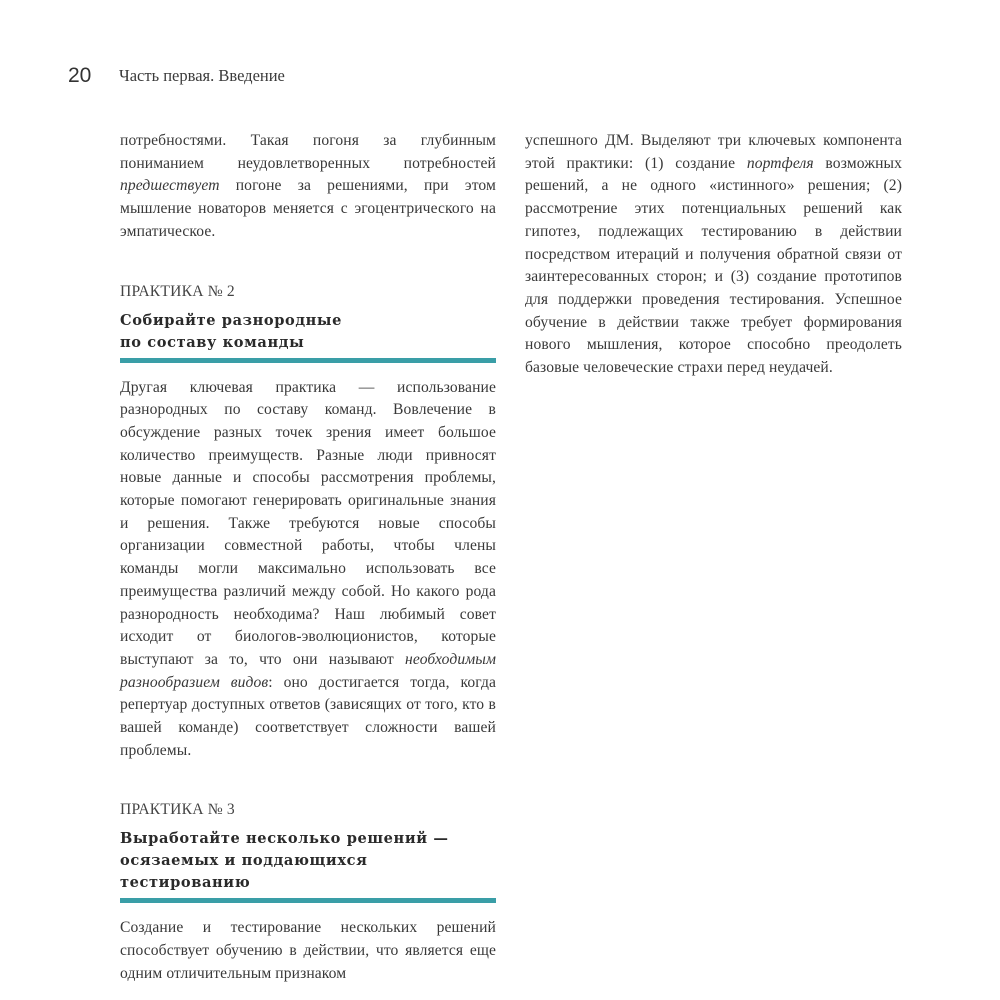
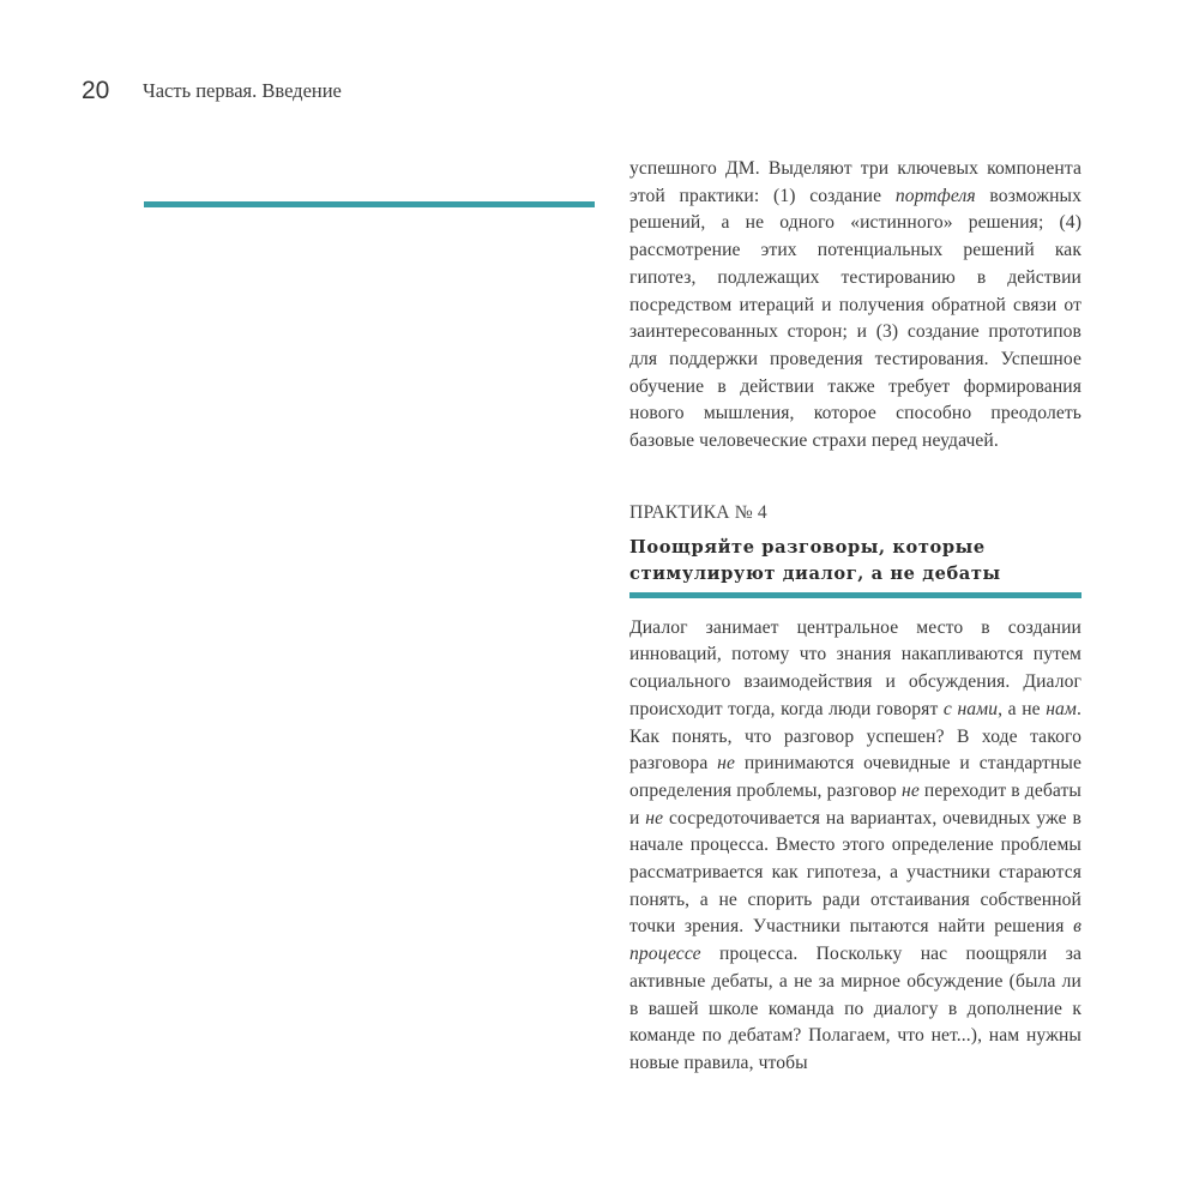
  20
  Часть первая. Введение
- потребностями. Такая погоня за глубинным пониманием неудовлетворенных потребностей предшествует погоне за решениями, при этом мышление новаторов меняется с эгоцентрического на эмпатическое.
- ПРАКТИКА № 2
- Собирайте разнородные
- по составу команды
- Другая ключевая практика — использование разнородных по составу команд. Вовлечение в обсуждение разных точек зрения имеет большое количество преимуществ. Разные люди привносят новые данные и способы рассмотрения проблемы, которые помогают генерировать оригинальные знания и решения. Также требуются новые способы организации совместной работы, чтобы члены команды могли максимально использовать все преимущества различий между собой. Но какого рода разнородность необходима? Наш любимый совет исходит от биологов-эволюционистов, которые выступают за то, что они называют необходимым разнообразием видов: оно достигается тогда, когда репертуар доступных ответов (зависящих от того, кто в вашей команде) соответствует сложности вашей проблемы.
- ПРАКТИКА № 3
- Выработайте несколько решений —
- осязаемых и поддающихся тестированию
- Создание и тестирование нескольких решений способствует обучению в действии, что является еще одним отличительным признаком
- успешного ДМ. Выделяют три ключевых компонента этой практики: (1) создание портфеля возможных решений, а не одного «истинного» решения; (2) рассмотрение этих потенциальных решений как гипотез, подлежащих тестированию в действии посредством итераций и получения обратной связи от заинтересованных сторон; и (3) создание прототипов для поддержки проведения тестирования. Успешное обучение в действии также требует формирования нового мышления, которое способно преодолеть базовые человеческие страхи перед неудачей.
+ успешного ДМ. Выделяют три ключевых компонента этой практики: (1) создание портфеля возможных решений, а не одного «истинного» решения; (4) рассмотрение этих потенциальных решений как гипотез, подлежащих тестированию в действии посредством итераций и получения обратной связи от заинтересованных сторон; и (3) создание прототипов для поддержки проведения тестирования. Успешное обучение в действии также требует формирования нового мышления, которое способно преодолеть базовые человеческие страхи перед неудачей.
+ ПРАКТИКА № 4
+ Поощряйте разговоры, которые
+ стимулируют диалог, а не дебаты
+ Диалог занимает центральное место в создании инноваций, потому что знания накапливаются путем социального взаимодействия и обсуждения. Диалог происходит тогда, когда люди говорят с нами, а не нам. Как понять, что разговор успешен? В ходе такого разговора не принимаются очевидные и стандартные определения проблемы, разговор не переходит в дебаты и не сосредоточивается на вариантах, очевидных уже в начале процесса. Вместо этого определение проблемы рассматривается как гипотеза, а участники стараются понять, а не спорить ради отстаивания собственной точки зрения. Участники пытаются найти решения в процессе процесса. Поскольку нас поощряли за активные дебаты, а не за мирное обсуждение (была ли в вашей школе команда по диалогу в дополнение к команде по дебатам? Полагаем, что нет...), нам нужны новые правила, чтобы
